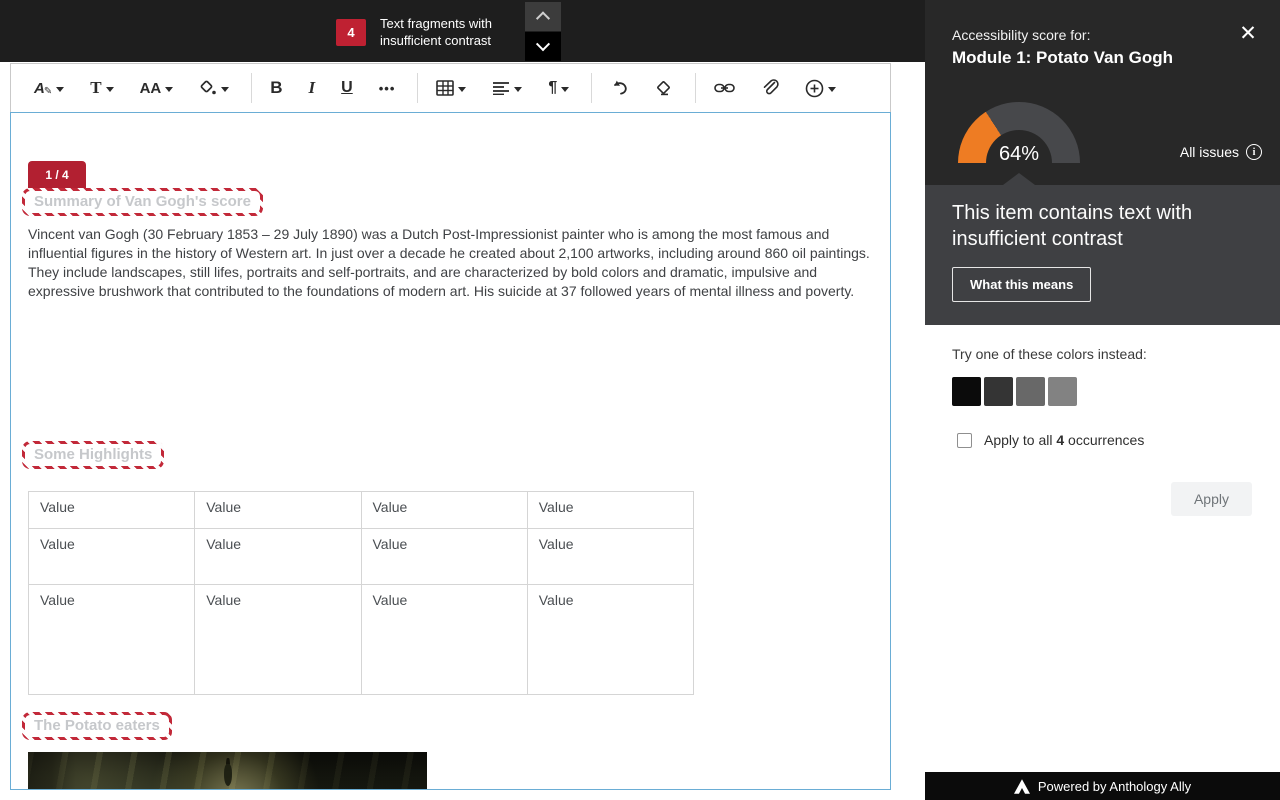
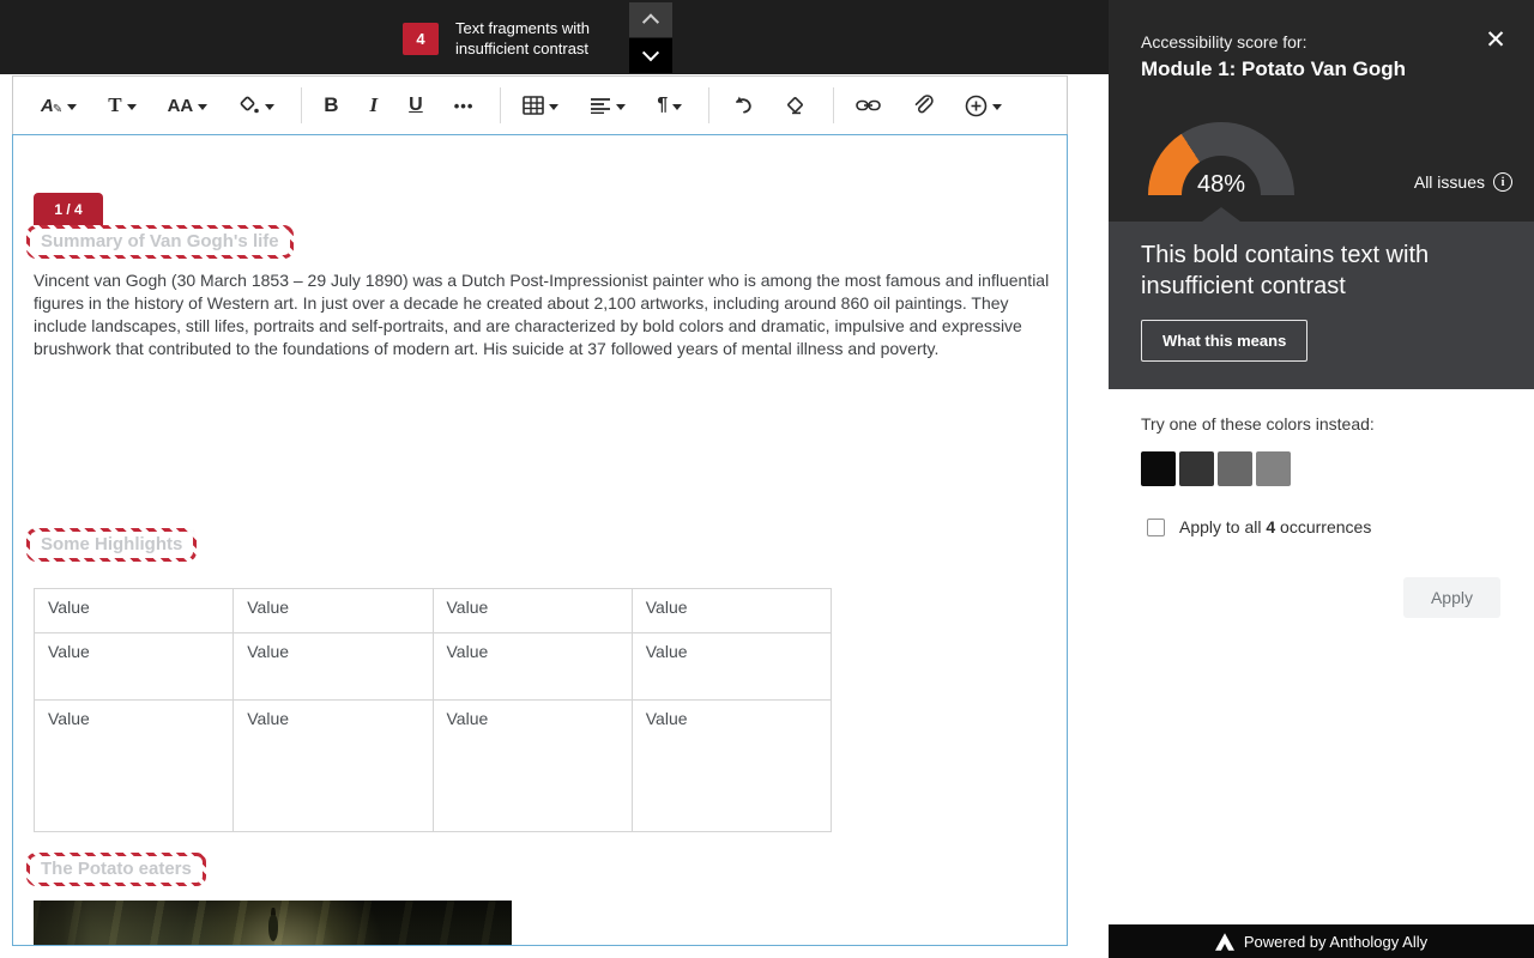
  4
  Text fragments with
  insufficient contrast
  A
  ✎
  T
  AA
  B
  I
  U
  •••
  ¶
  1 / 4
- Summary of Van Gogh's score
+ Summary of Van Gogh's life
- Vincent van Gogh (30 February 1853 – 29 July 1890) was a Dutch Post-Impressionist painter who is among the most famous and influential figures in the history of Western art. In just over a decade he created about 2,100 artworks, including around 860 oil paintings. They include landscapes, still lifes, portraits and self-portraits, and are characterized by bold colors and dramatic, impulsive and expressive brushwork that contributed to the foundations of modern art. His suicide at 37 followed years of mental illness and poverty.
+ Vincent van Gogh (30 March 1853 – 29 July 1890) was a Dutch Post-Impressionist painter who is among the most famous and influential figures in the history of Western art. In just over a decade he created about 2,100 artworks, including around 860 oil paintings. They include landscapes, still lifes, portraits and self-portraits, and are characterized by bold colors and dramatic, impulsive and expressive brushwork that contributed to the foundations of modern art. His suicide at 37 followed years of mental illness and poverty.
  Some Highlights
  Value	Value	Value	Value
  Value	Value	Value	Value
  Value	Value	Value	Value
  The Potato eaters
  Accessibility score for:
  Module 1: Potato Van Gogh
  ✕
- 64%
+ 48%
  All issues
  i
- This item contains text with insufficient contrast
+ This bold contains text with insufficient contrast
  What this means
  Try one of these colors instead:
  Apply to all 4 occurrences
  Apply
  Powered by Anthology Ally
